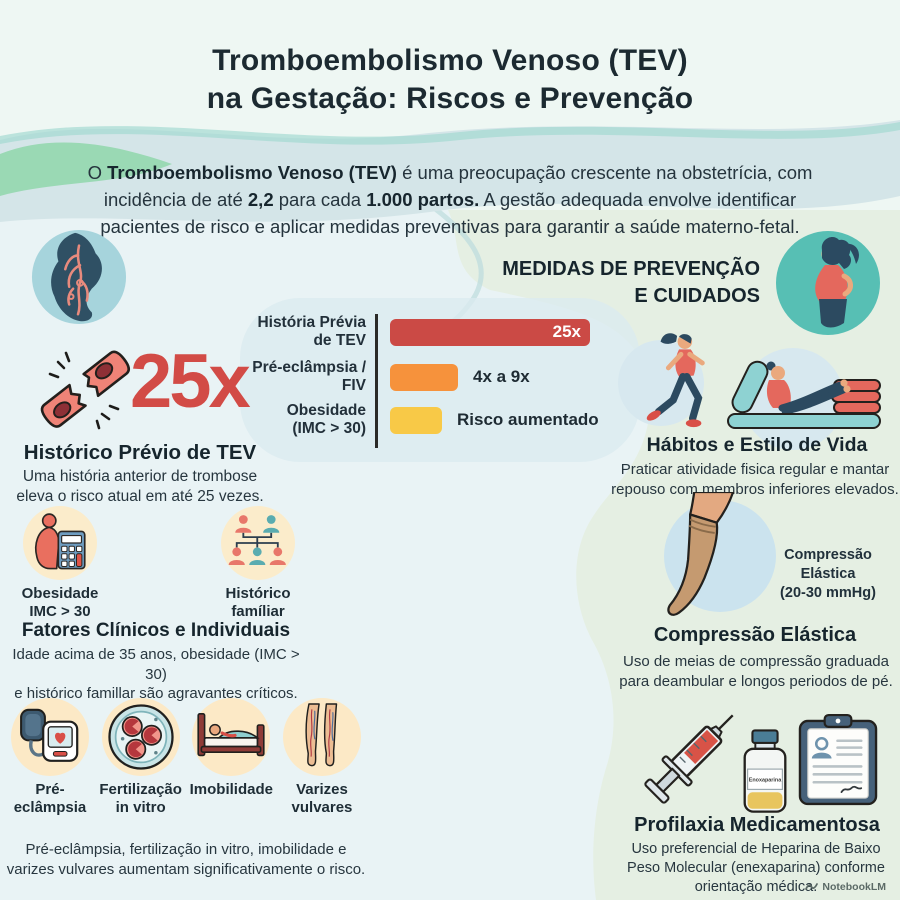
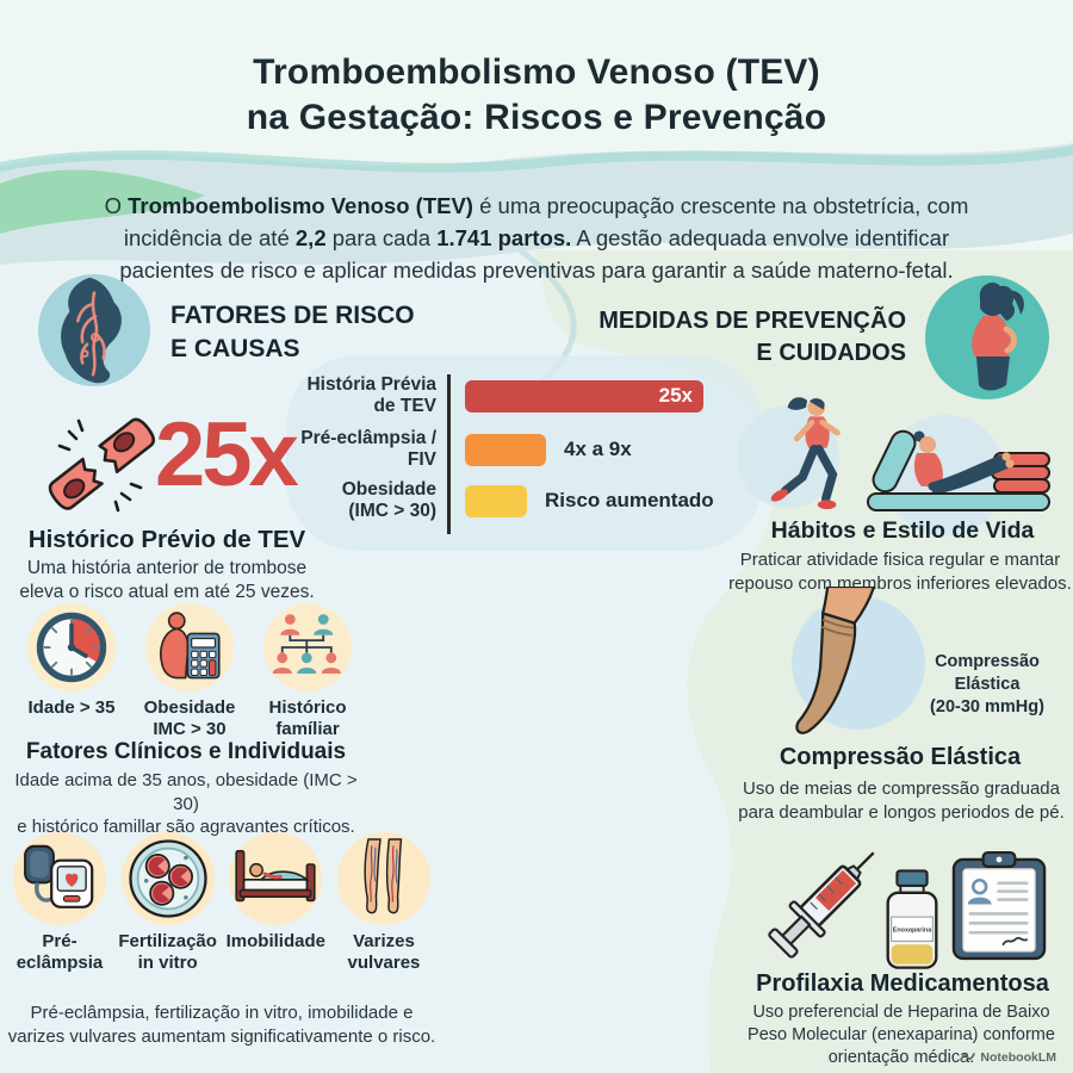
  Tromboembolismo Venoso (TEV)
  na Gestação: Riscos e Prevenção
- O Tromboembolismo Venoso (TEV) é uma preocupação crescente na obstetrícia, com incidência de até 2,2 para cada 1.000 partos. A gestão adequada envolve identificar pacientes de risco e aplicar medidas preventivas para garantir a saúde materno-fetal.
+ O Tromboembolismo Venoso (TEV) é uma preocupação crescente na obstetrícia, com incidência de até 2,2 para cada 1.741 partos. A gestão adequada envolve identificar pacientes de risco e aplicar medidas preventivas para garantir a saúde materno-fetal.
+ FATORES DE RISCO
+ E CAUSAS
  MEDIDAS DE PREVENÇÃO
  E CUIDADOS
  História Prévia
  de TEV
  25x
  Pré-eclâmpsia /
  FIV
  4x a 9x
  Obesidade
  (IMC > 30)
  Risco aumentado
  25x
  Histórico Prévio de TEV
  Uma história anterior de trombose
  eleva o risco atual em até 25 vezes.
+ Idade > 35
  Obesidade
  IMC > 30
  Histórico
  famíliar
  Fatores Clínicos e Individuais
  Idade acima de 35 anos, obesidade (IMC > 30)
  e histórico famillar são agravantes críticos.
  Pré-eclâmpsia
  Fertilização
  in vitro
  Imobilidade
  Varizes
  vulvares
  Pré-eclâmpsia, fertilização in vitro, imobilidade e
  varizes vulvares aumentam significativamente o risco.
  Hábitos e Estilo de Vida
  Praticar atividade fisica regular e mantar
  repouso com membros inferiores elevados.
  Compressão
  Elástica
  (20-30 mmHg)
  Compressão Elástica
  Uso de meias de compressão graduada
  para deambular e longos periodos de pé.
  Profilaxia Medicamentosa
  Uso preferencial de Heparina de Baixo
  Peso Molecular (enexaparina) conforme
  orientação médica
  NotebookLM
